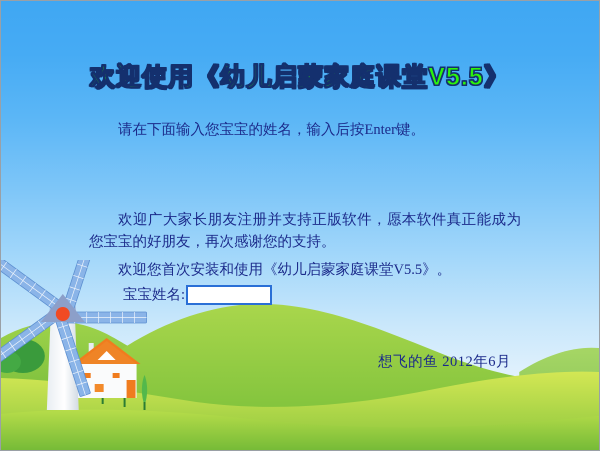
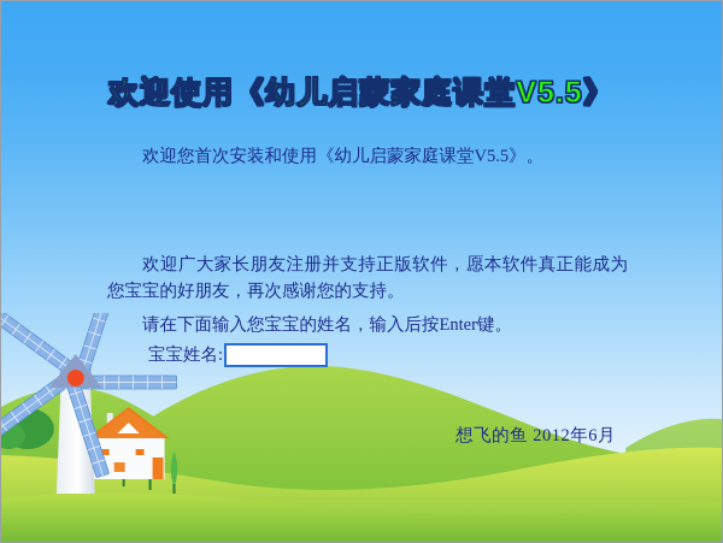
  欢迎使用《幼儿启蒙家庭课堂V5.5》
- 请在下面输入您宝宝的姓名，输入后按Enter键。
+ 欢迎您首次安装和使用《幼儿启蒙家庭课堂V5.5》。
  欢迎广大家长朋友注册并支持正版软件，愿本软件真正能成为您宝宝的好朋友，再次感谢您的支持。
- 欢迎您首次安装和使用《幼儿启蒙家庭课堂V5.5》。
+ 请在下面输入您宝宝的姓名，输入后按Enter键。
  宝宝姓名:
  想飞的鱼 2012年6月
